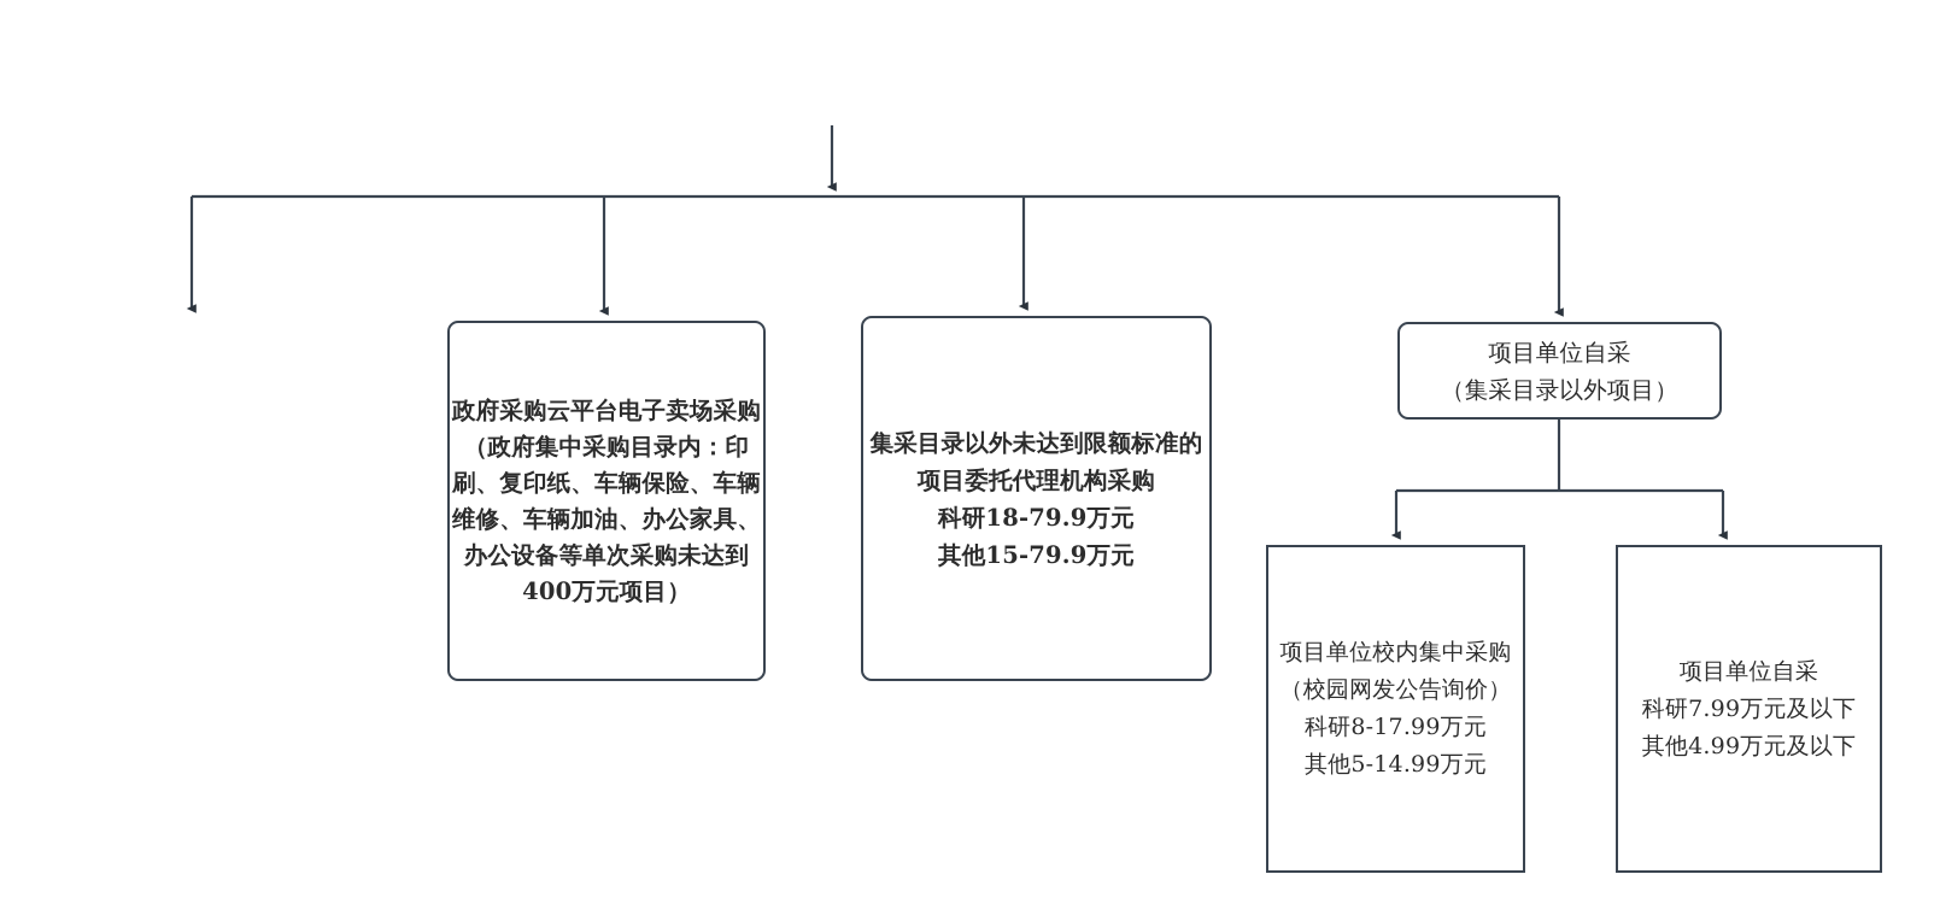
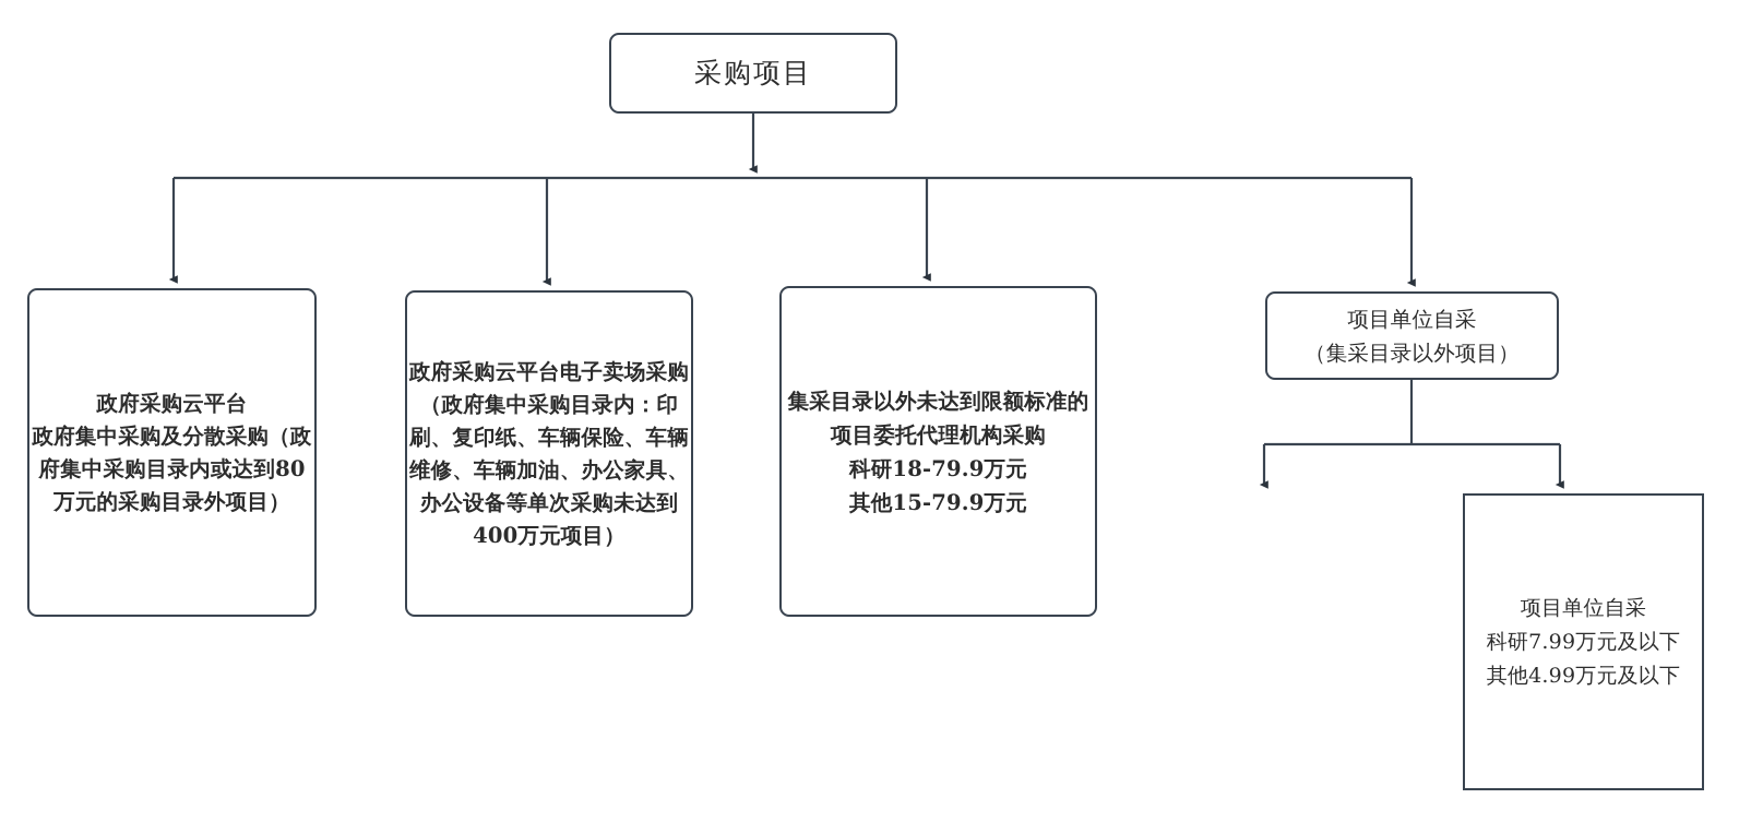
+ 采购项目
+ 政府采购云平台
+ 政府集中采购及分散采购（政府集中采购目录内或达到80万元的采购目录外项目）
  政府采购云平台电子卖场采购
  （政府集中采购目录内：印刷、复印纸、车辆保险、车辆维修、车辆加油、办公家具、办公设备等单次采购未达到400万元项目）
  集采目录以外未达到限额标准的项目委托代理机构采购
  科研18-79.9万元
  其他15-79.9万元
  项目单位自采
  （集采目录以外项目）
- 项目单位校内集中采购（校园网发公告询价）
- 科研8-17.99万元
- 其他5-14.99万元
  项目单位自采
  科研7.99万元及以下
  其他4.99万元及以下
